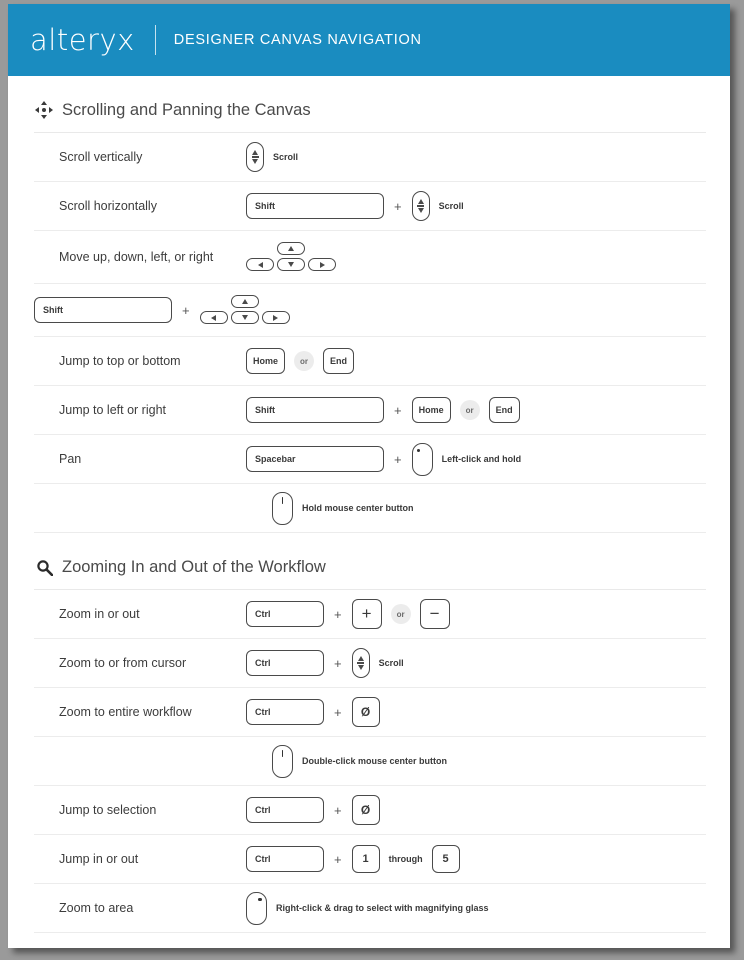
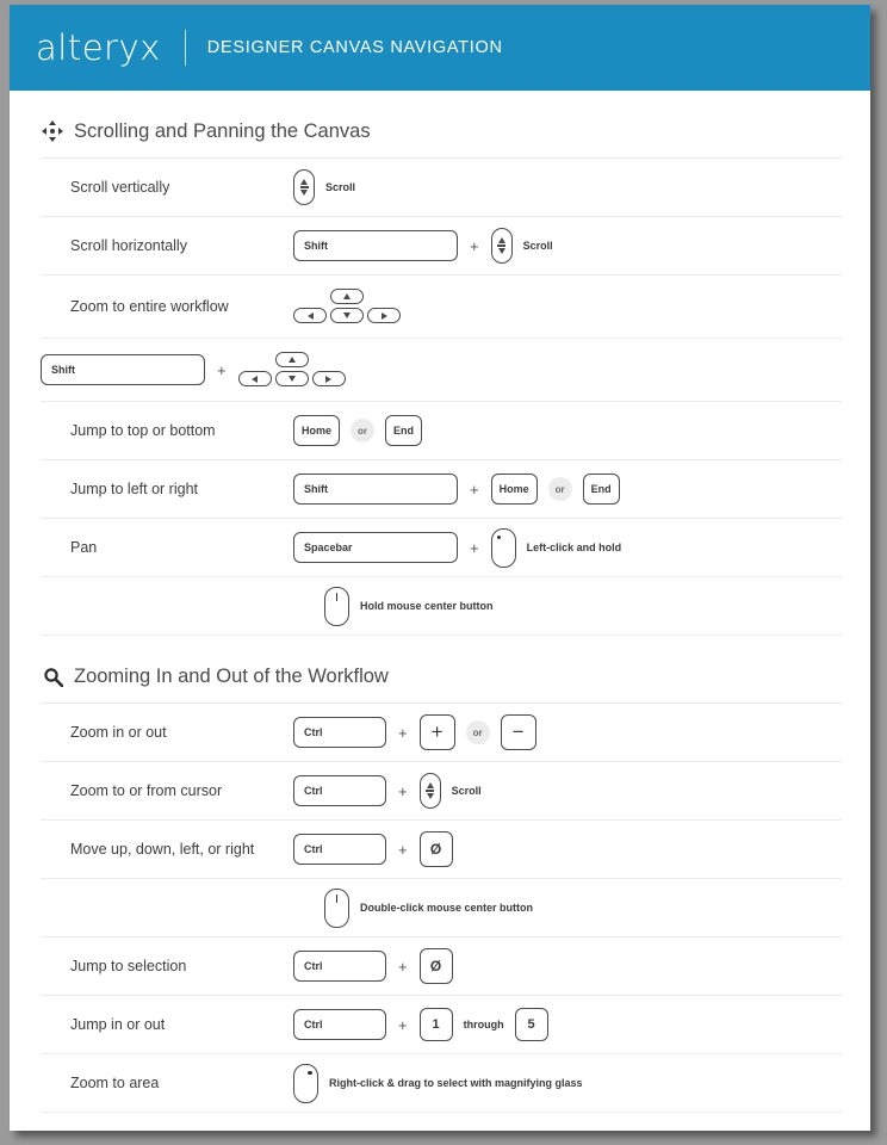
  alteryx
  DESIGNER CANVAS NAVIGATION
  Scrolling and Panning the Canvas
  Scroll vertically
  Scroll
  Scroll horizontally
  Shift
  +
  Scroll
- Move up, down, left, or right
+ Zoom to entire workflow
  Shift
  +
  Jump to top or bottom
  Home
  or
  End
  Jump to left or right
  Shift
  +
  Home
  or
  End
  Pan
  Spacebar
  +
  Left-click and hold
  Hold mouse center button
  Zooming In and Out of the Workflow
  Zoom in or out
  Ctrl
  +
  +
  or
  −
  Zoom to or from cursor
  Ctrl
  +
  Scroll
- Zoom to entire workflow
+ Move up, down, left, or right
  Ctrl
  +
  Ø
  Double-click mouse center button
  Jump to selection
  Ctrl
  +
  Ø
  Jump in or out
  Ctrl
  +
  1
  through
  5
  Zoom to area
  Right-click & drag to select with magnifying glass
